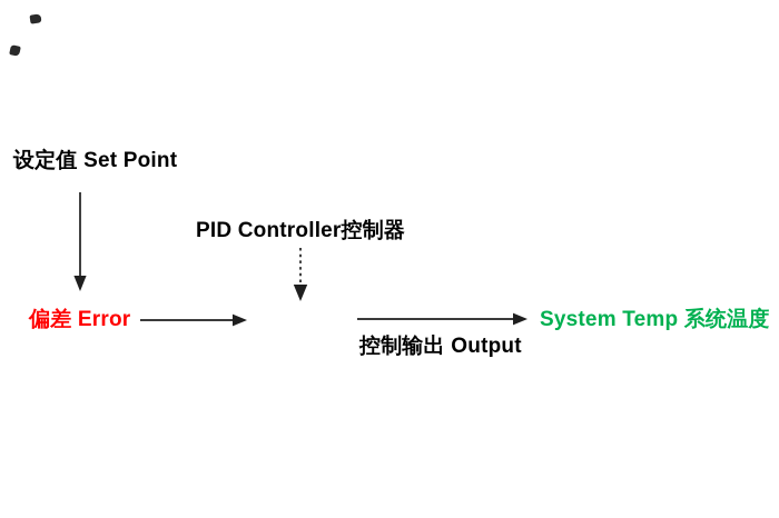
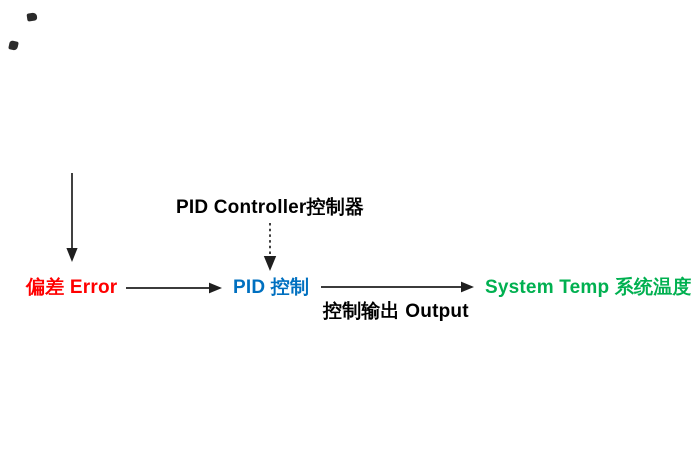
- 设定值 Set Point
  PID Controller控制器
  偏差 Error
+ PID 控制
  System Temp 系统温度
  控制输出 Output
